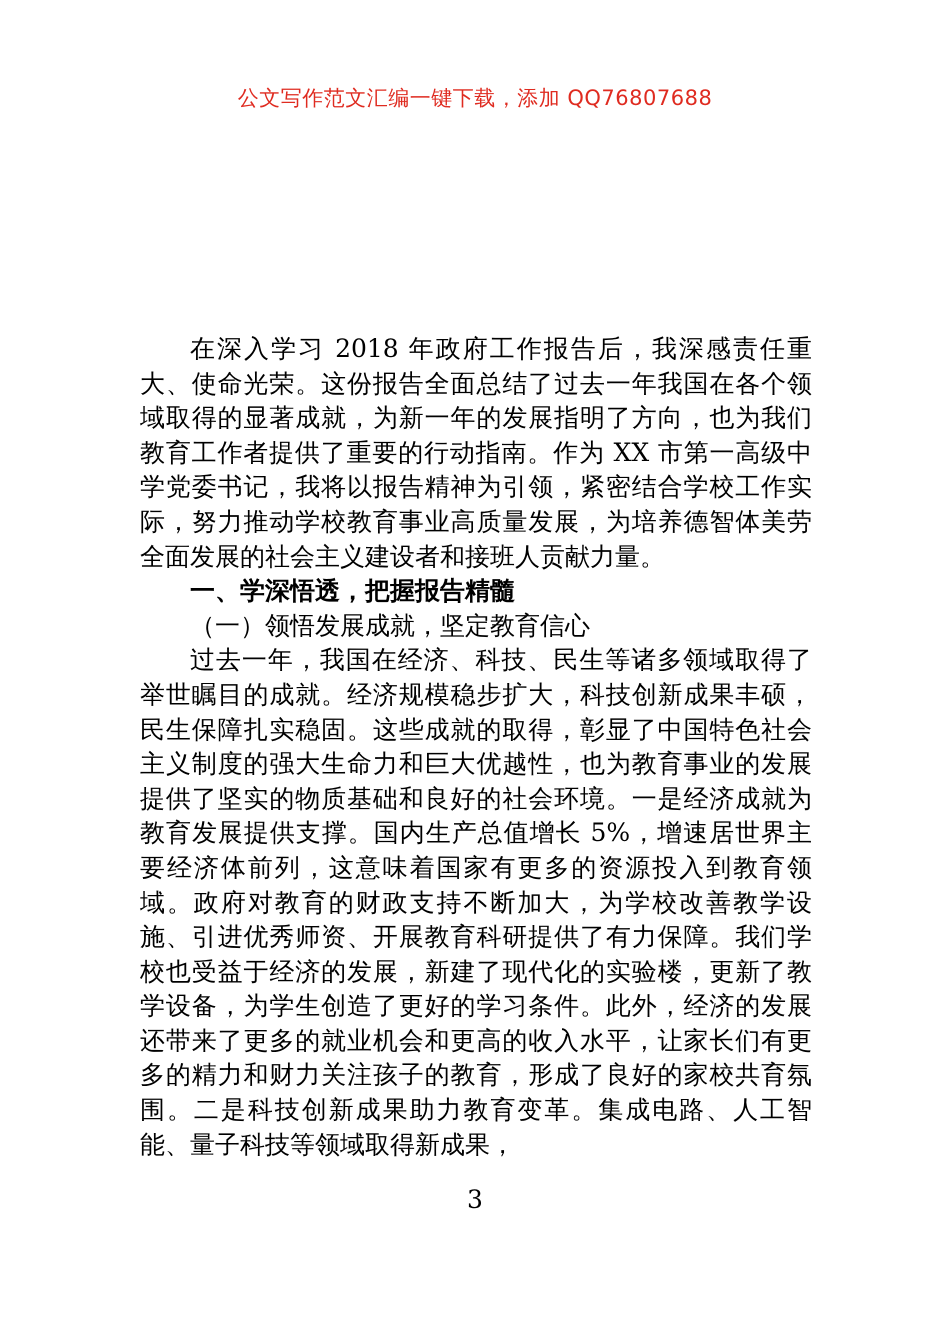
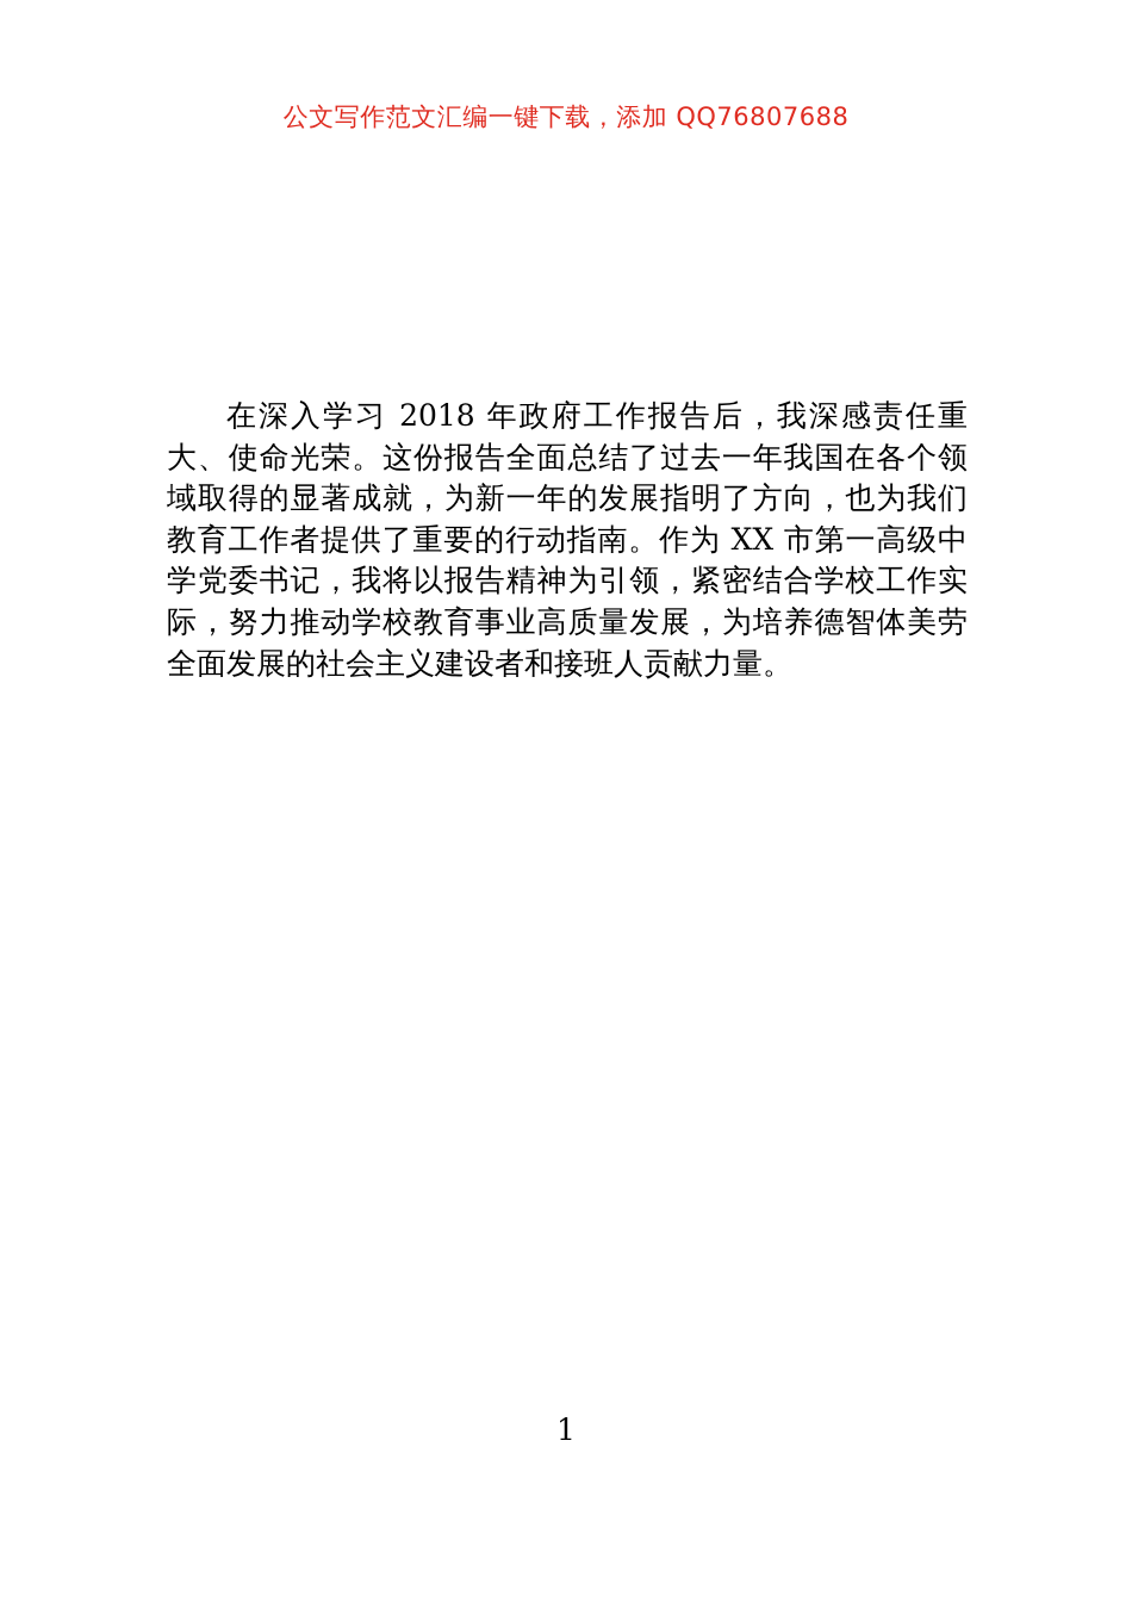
  公文写作范文汇编一键下载，添加 QQ76807688
  在深入学习 2018 年政府工作报告后，我深感责任重大、使命光荣。这份报告全面总结了过去一年我国在各个领域取得的显著成就，为新一年的发展指明了方向，也为我们教育工作者提供了重要的行动指南。作为 XX 市第一高级中学党委书记，我将以报告精神为引领，紧密结合学校工作实际，努力推动学校教育事业高质量发展，为培养德智体美劳全面发展的社会主义建设者和接班人贡献力量。
- 一、学深悟透，把握报告精髓
- （一）领悟发展成就，坚定教育信心
- 过去一年，我国在经济、科技、民生等诸多领域取得了举世瞩目的成就。经济规模稳步扩大，科技创新成果丰硕，民生保障扎实稳固。这些成就的取得，彰显了中国特色社会主义制度的强大生命力和巨大优越性，也为教育事业的发展提供了坚实的物质基础和良好的社会环境。一是经济成就为教育发展提供支撑。国内生产总值增长 5%，增速居世界主要经济体前列，这意味着国家有更多的资源投入到教育领域。政府对教育的财政支持不断加大，为学校改善教学设施、引进优秀师资、开展教育科研提供了有力保障。我们学校也受益于经济的发展，新建了现代化的实验楼，更新了教学设备，为学生创造了更好的学习条件。此外，经济的发展还带来了更多的就业机会和更高的收入水平，让家长们有更多的精力和财力关注孩子的教育，形成了良好的家校共育氛围。二是科技创新成果助力教育变革。集成电路、人工智能、量子科技等领域取得新成果，
- 3
+ 1
